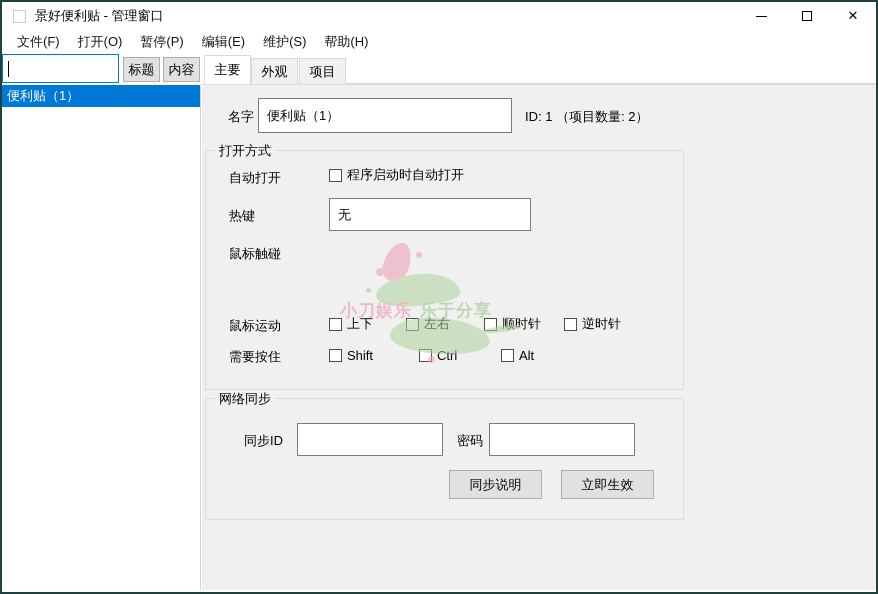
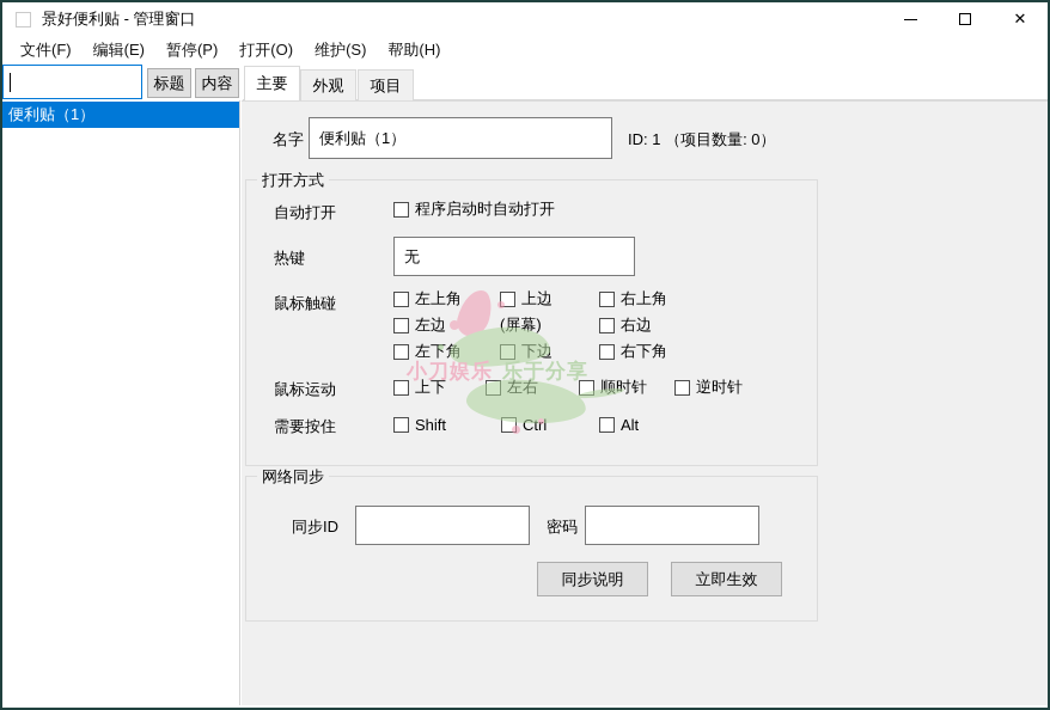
  景好便利贴 - 管理窗口
  ✕
  文件(F)
- 打开(O)
+ 编辑(E)
  暂停(P)
- 编辑(E)
+ 打开(O)
  维护(S)
  帮助(H)
  标题
  内容
  主要
  外观
  项目
  便利贴（1）
  名字
  便利贴（1）
- ID: 1 （项目数量: 2）
+ ID: 1 （项目数量: 0）
  打开方式
  自动打开
  程序启动时自动打开
  热键
  无
  鼠标触碰
+ 左上角
+ 上边
+ 右上角
+ 左边
+ (屏幕)
+ 右边
+ 左下角
+ 下边
+ 右下角
  鼠标运动
  上下
  左右
  顺时针
  逆时针
  需要按住
  Shift
  Ctrl
  Alt
  网络同步
  同步ID
  密码
  同步说明
  立即生效
  小刀娱乐 乐于分享
